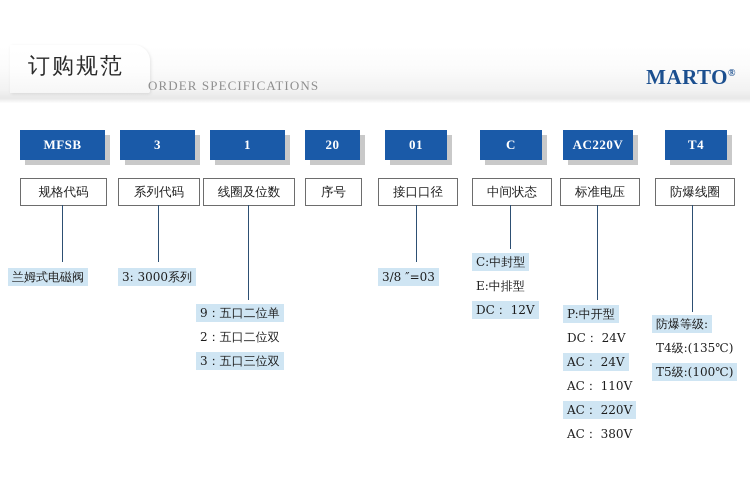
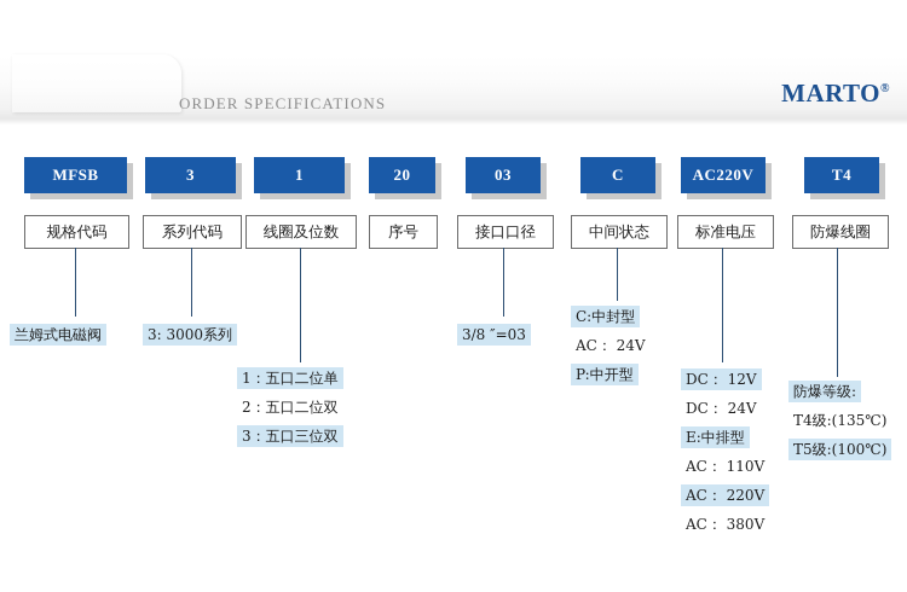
- 订购规范
  ORDER SPECIFICATIONS
  MARTO®
  MFSB
  规格代码
  兰姆式电磁阀
  3
  系列代码
  3: 3000系列
  1
  线圈及位数
- 9：五口二位单
+ 1：五口二位单
  2：五口二位双
  3：五口三位双
  20
  序号
- 01
+ 03
  接口口径
  3/8 ″=03
  C
  中间状态
  C:中封型
- E:中排型
+ AC： 24V
- DC： 12V
+ P:中开型
  AC220V
  标准电压
- P:中开型
+ DC： 12V
  DC： 24V
- AC： 24V
+ E:中排型
  AC： 110V
  AC： 220V
  AC： 380V
  T4
  防爆线圈
  防爆等级:
  T4级:(135℃)
  T5级:(100℃)
